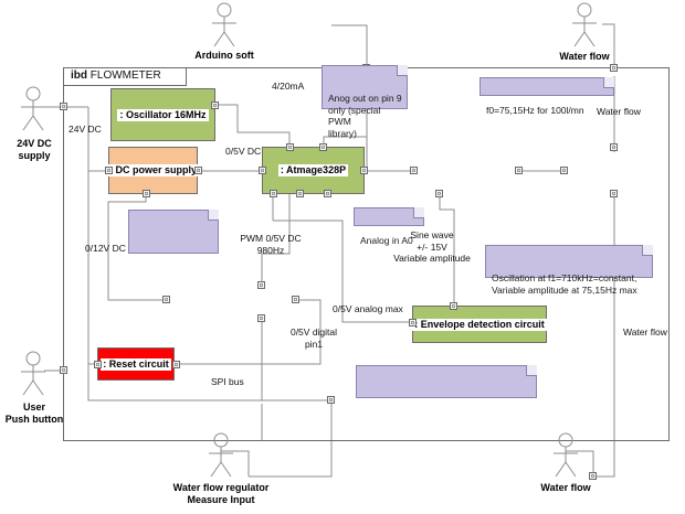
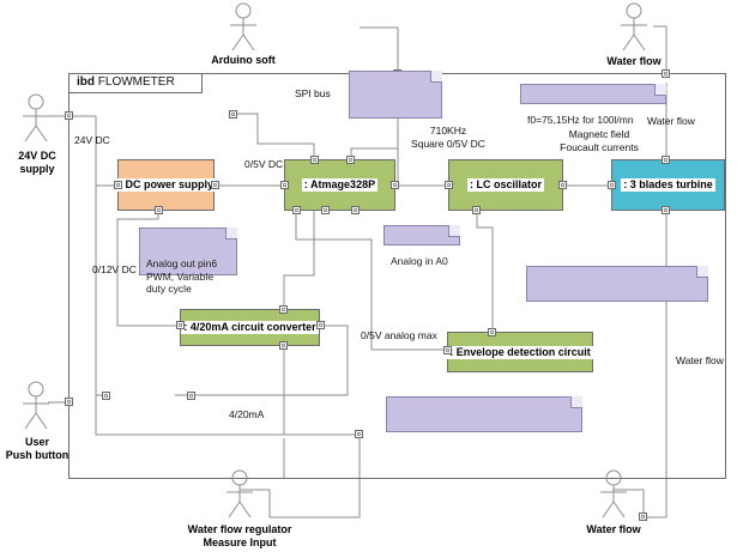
  ibd FLOWMETER
- : Oscillator 16MHz
  DC power suppl
  : Atmage328P
+ : LC oscillator
+ : 3 blades turbine
+ : 4/20mA circuit converter
  Envelope detection circuit
- : Reset circuit
- Anog out on pin 9
- only (special PWM
- library)
  f0=75,15Hz for 100l/mn
+ Analog out pin6
+ PWM, Variable
+ duty cycle
  Analog in A0
- Oscillation at f1=710kHz=constant,
- Variable amplitude at 75,15Hz max
  Arduino soft
  Water flow
  24V DC
  supply
  User
  Push button
  Water flow regulator
  Measure Input
  Water flow
- 4/20mA
+ SPI bus
  24V DC
  0/5V DC
+ 710KHz
+ Square 0/5V DC
+ Magnetc field
+ Foucault currents
  Water flow
  0/12V DC
- PWM 0/5V DC
- 980Hz
- Sine wave
- +/- 15V
- Variable amplitude
  0/5V analog max
- 0/5V digital
- pin1
- SPI bus
+ 4/20mA
  Water flow
